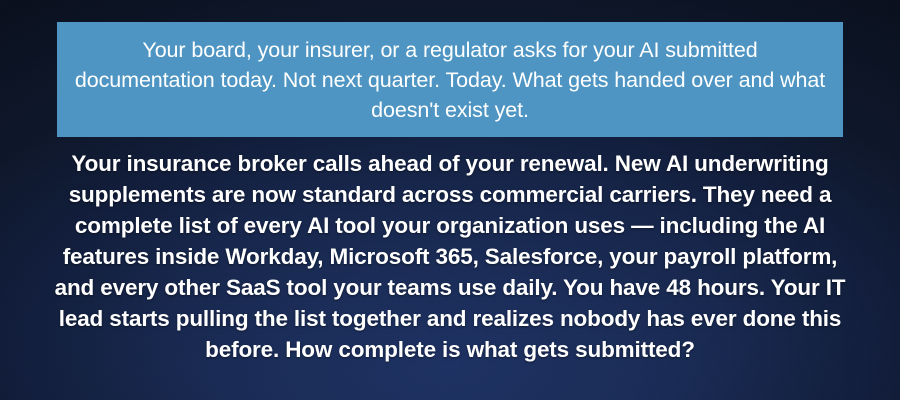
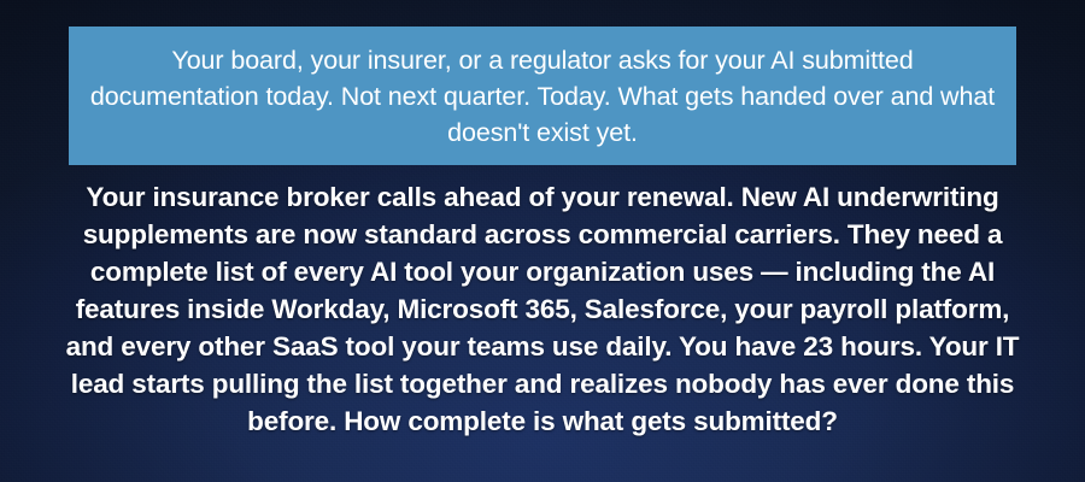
  Your board, your insurer, or a regulator asks for your AI submitted documentation today. Not next quarter. Today. What gets handed over and what doesn't exist yet.
- Your insurance broker calls ahead of your renewal. New AI underwriting supplements are now standard across commercial carriers. They need a complete list of every AI tool your organization uses — including the AI features inside Workday, Microsoft 365, Salesforce, your payroll platform, and every other SaaS tool your teams use daily. You have 48 hours. Your IT lead starts pulling the list together and realizes nobody has ever done this before. How complete is what gets submitted?
+ Your insurance broker calls ahead of your renewal. New AI underwriting supplements are now standard across commercial carriers. They need a complete list of every AI tool your organization uses — including the AI features inside Workday, Microsoft 365, Salesforce, your payroll platform, and every other SaaS tool your teams use daily. You have 23 hours. Your IT lead starts pulling the list together and realizes nobody has ever done this before. How complete is what gets submitted?
